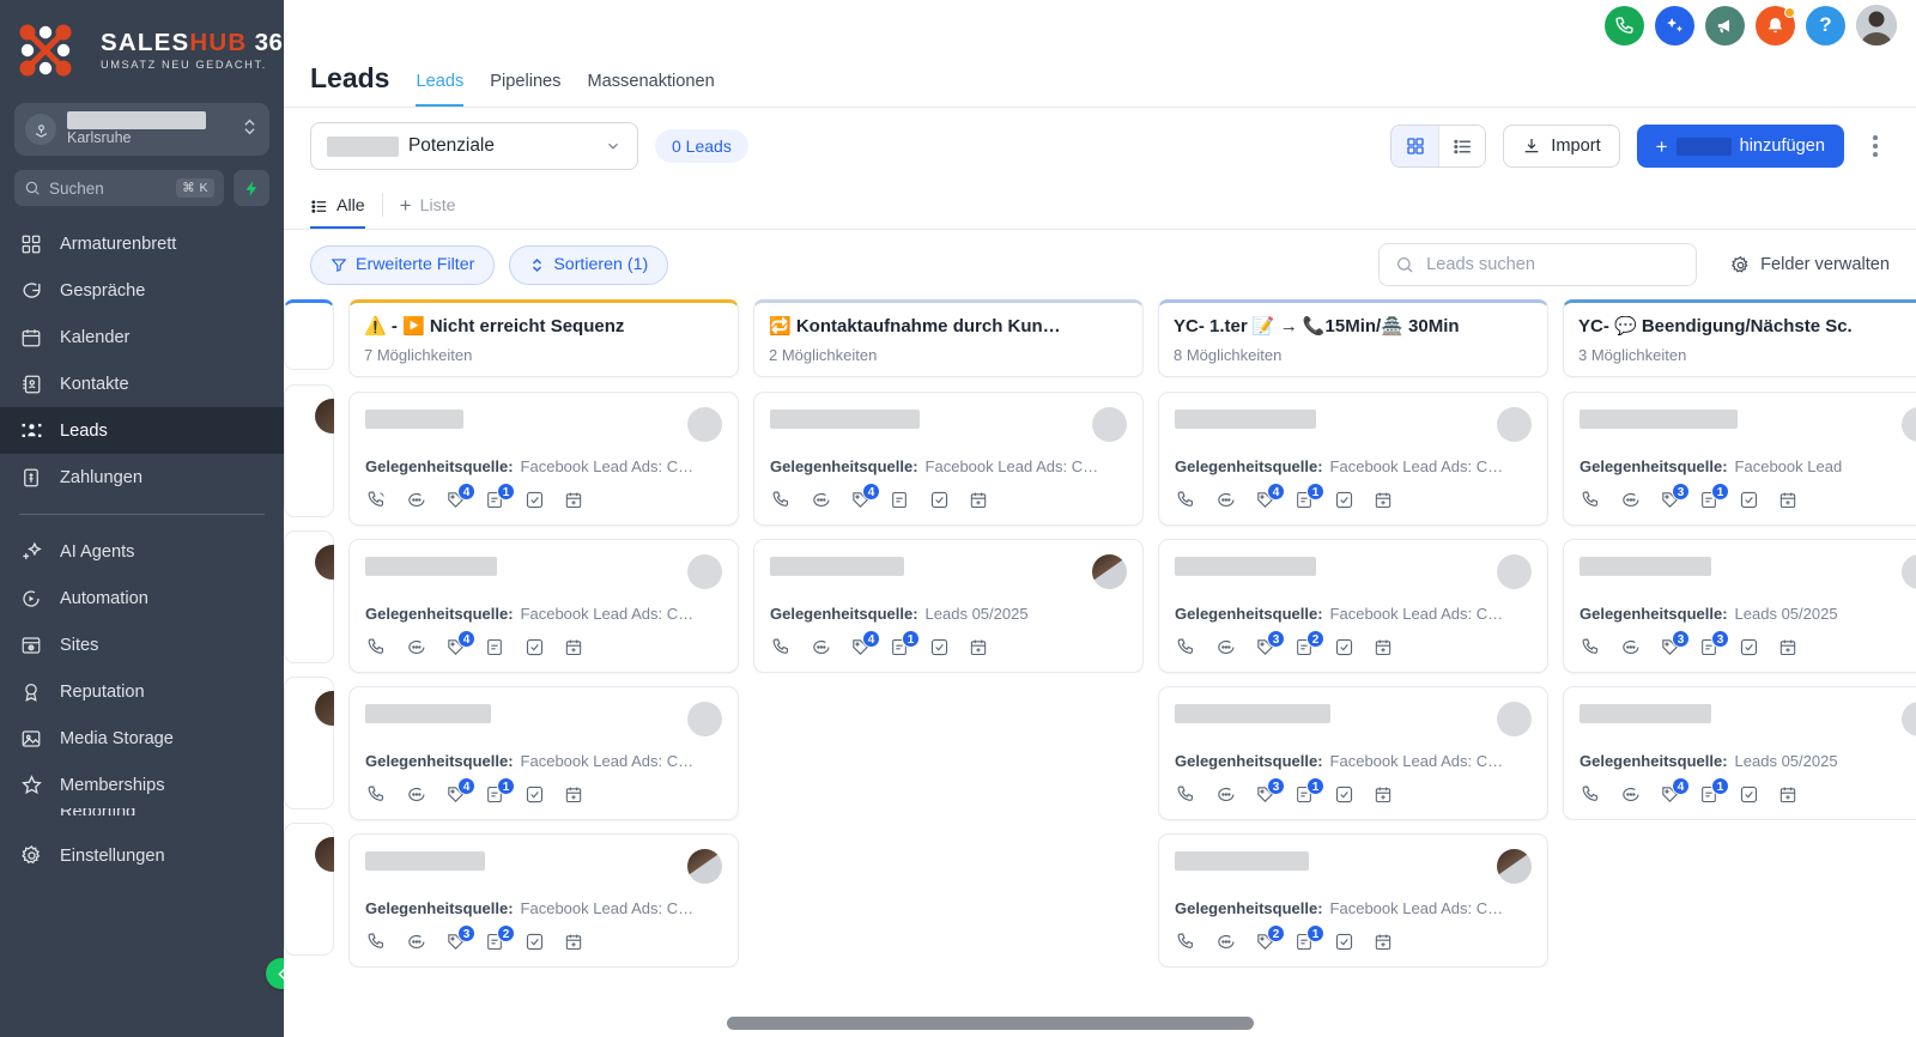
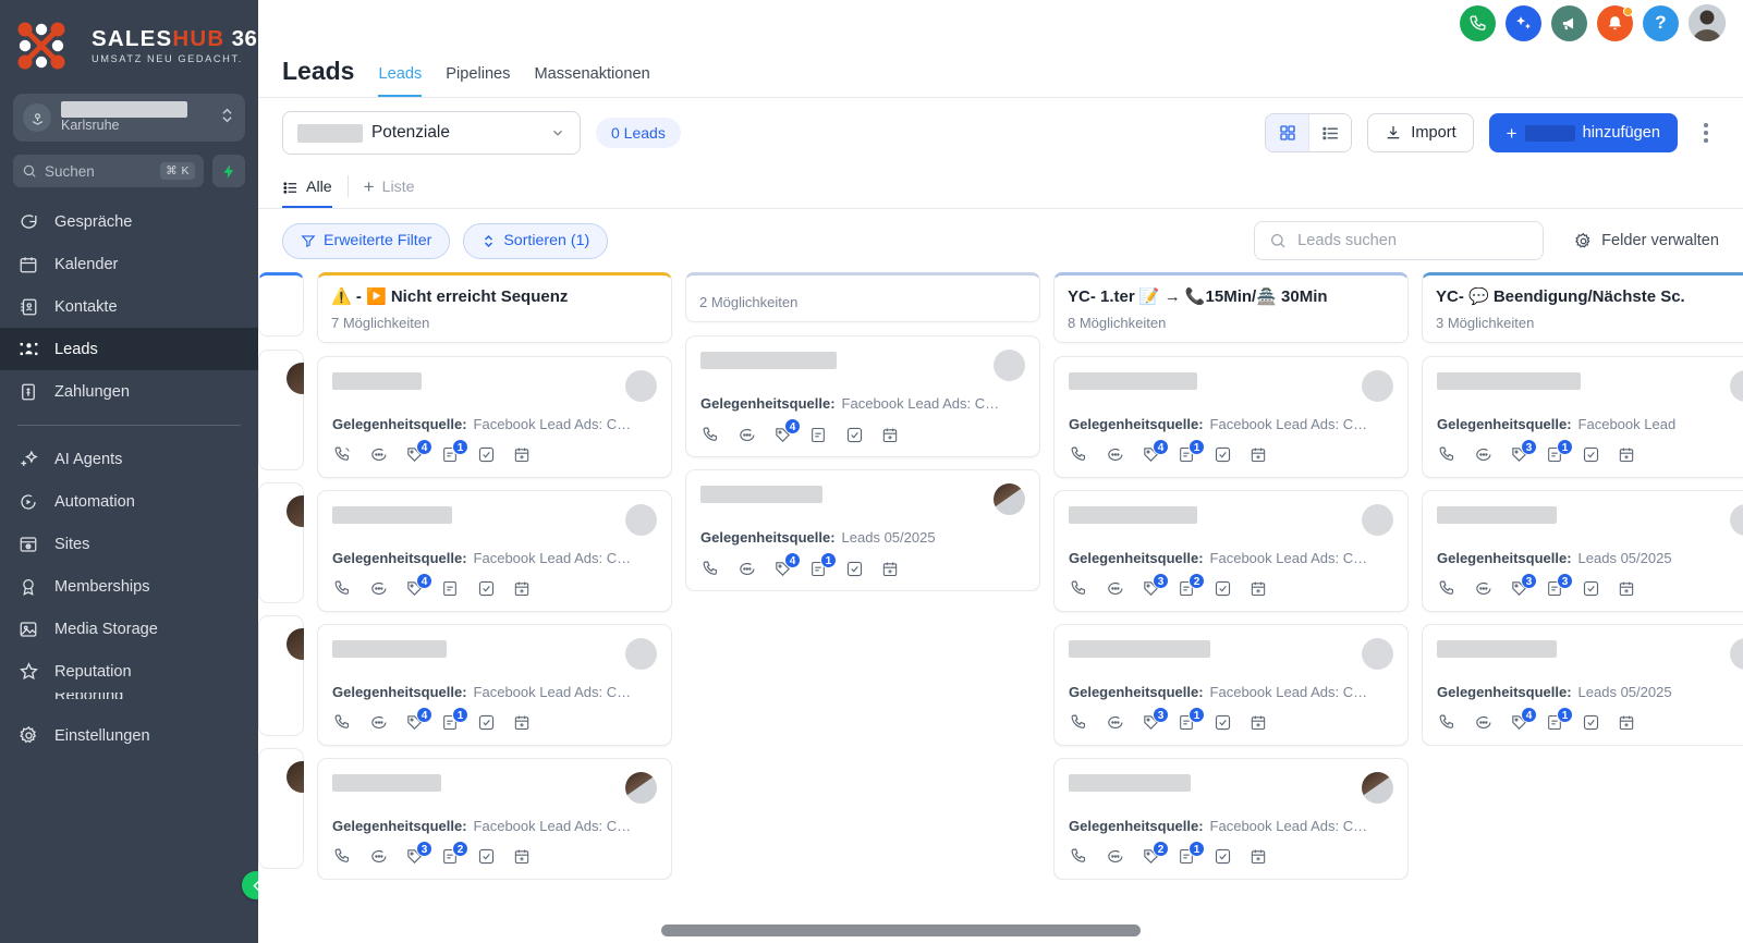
  SALESHUB 36
  UMSATZ NEU GEDACHT.
  Karlsruhe
  Suchen
  ⌘ K
- Armaturenbrett
  Gespräche
  Kalender
  Kontakte
  Leads
  Zahlungen
  AI Agents
  Automation
  Sites
- Reputation
+ Memberships
  Media Storage
- Memberships
+ Reputation
  Reporting
  Einstellungen
  ?
  Leads
  Leads
  Pipelines
  Massenaktionen
  Potenziale
  0 Leads
  Import
  +
  hinzufügen
  Alle
  +
  Liste
  Erweiterte Filter
  Sortieren (1)
  Leads suchen
  Felder verwalten
  ⚠️ - ▶️ Nicht erreicht Sequenz
  7 Möglichkeiten
  Gelegenheitsquelle: Facebook Lead Ads: C…
  4
  1
  Gelegenheitsquelle: Facebook Lead Ads: C…
  4
  Gelegenheitsquelle: Facebook Lead Ads: C…
  4
  1
  Gelegenheitsquelle: Facebook Lead Ads: C…
  3
  2
- 🔁 Kontaktaufnahme durch Kun…
  2 Möglichkeiten
  Gelegenheitsquelle: Facebook Lead Ads: C…
  4
  Gelegenheitsquelle: Leads 05/2025
  4
  1
  YC- 1.ter 📝 → 📞15Min/🏯 30Min
  8 Möglichkeiten
  Gelegenheitsquelle: Facebook Lead Ads: C…
  4
  1
  Gelegenheitsquelle: Facebook Lead Ads: C…
  3
  2
  Gelegenheitsquelle: Facebook Lead Ads: C…
  3
  1
  Gelegenheitsquelle: Facebook Lead Ads: C…
  2
  1
  YC- 💬 Beendigung/Nächste Sc.
  3 Möglichkeiten
  Gelegenheitsquelle: Facebook Lead
  3
  1
  Gelegenheitsquelle: Leads 05/2025
  3
  3
  Gelegenheitsquelle: Leads 05/2025
  4
  1
